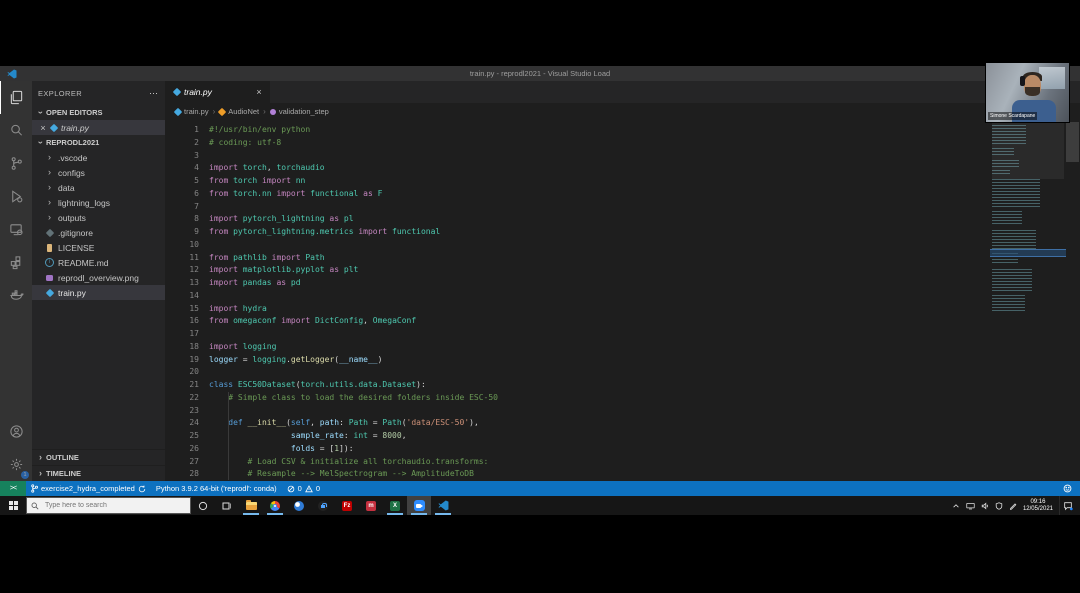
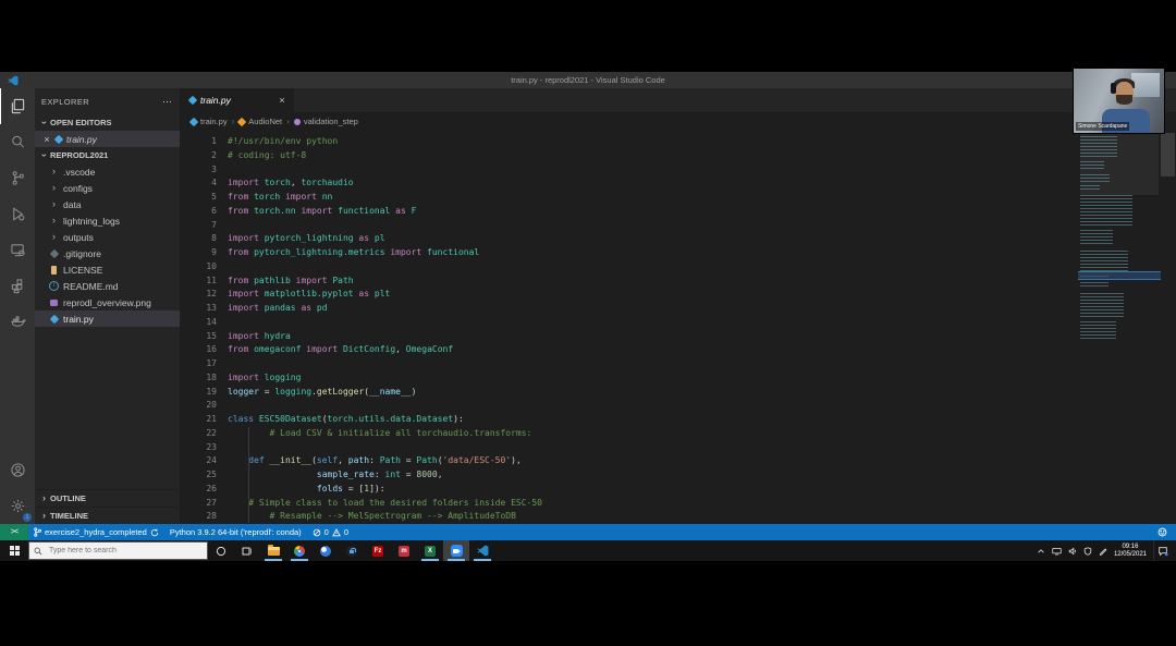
- train.py - reprodl2021 - Visual Studio Load
+ train.py - reprodl2021 - Visual Studio Code
  EXPLORER
  ⋯
  OPEN EDITORS
  ×
  train.py
  REPRODL2021
  ›
  .vscode
  ›
  configs
  ›
  data
  ›
  lightning_logs
  ›
  outputs
  .gitignore
  LICENSE
  README.md
  reprodl_overview.png
  train.py
  ›
  OUTLINE
  ›
  TIMELINE
  train.py
  ×
  train.py
  ›
  AudioNet
  ›
  validation_step
  1
  #!/usr/bin/env python
  2
  # coding: utf-8
  3
  4
  import torch, torchaudio
  5
  from torch import nn
  6
  from torch.nn import functional as F
  7
  8
  import pytorch_lightning as pl
  9
  from pytorch_lightning.metrics import functional
  10
  11
  from pathlib import Path
  12
  import matplotlib.pyplot as plt
  13
  import pandas as pd
  14
  15
  import hydra
  16
  from omegaconf import DictConfig, OmegaConf
  17
  18
  import logging
  19
  logger = logging.getLogger(__name__)
  20
  21
  class ESC50Dataset(torch.utils.data.Dataset):
  22
- # Simple class to load the desired folders inside ESC-50
+ # Load CSV & initialize all torchaudio.transforms:
  23
  24
  def __init__(self, path: Path = Path('data/ESC-50'),
  25
  sample_rate: int = 8000,
  26
  folds = [1]):
  27
- # Load CSV & initialize all torchaudio.transforms:
+ # Simple class to load the desired folders inside ESC-50
  28
  # Resample --> MelSpectrogram --> AmplitudeToDB
  exercise2_hydra_completed
  Python 3.9.2 64-bit ('reprodl': conda)
  0
  0
  Type here to search
